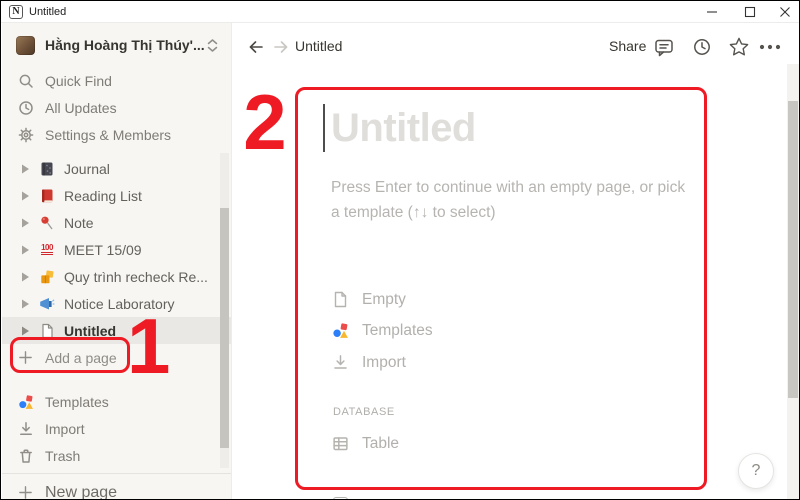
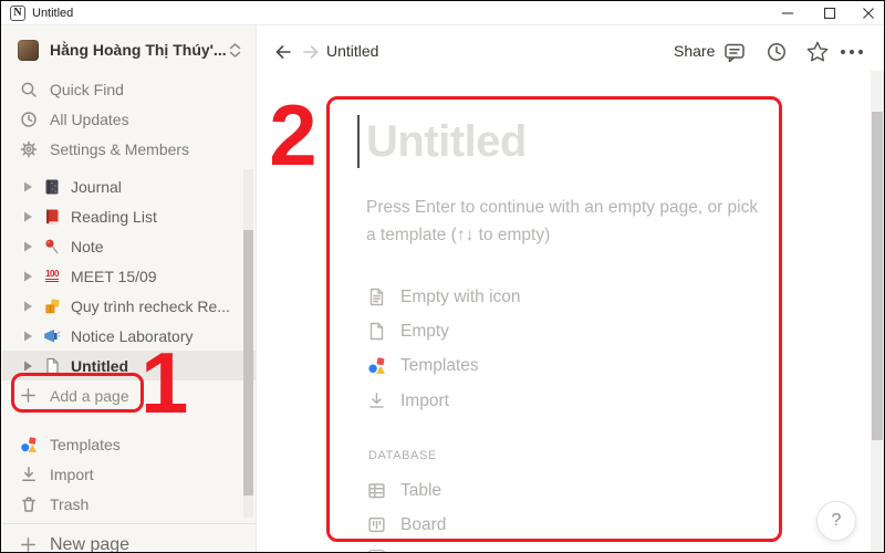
  N
  Untitled
  Hằng Hoàng Thị Thúy'...
  Quick Find
  All Updates
  Settings & Members
  Journal
  Reading List
  Note
  100
  MEET 15/09
  Quy trình recheck Re...
  Notice Laboratory
  Untitled
  Add a page
  Templates
  Import
  Trash
  New page
  Untitled
  Share
  Untitled
  Press Enter to continue with an empty page, or pick
- a template (↑↓ to select)
+ a template (↑↓ to empty)
+ Empty with icon
  Empty
  Templates
  Import
  DATABASE
  Table
+ Board
  ?
  1
  2
